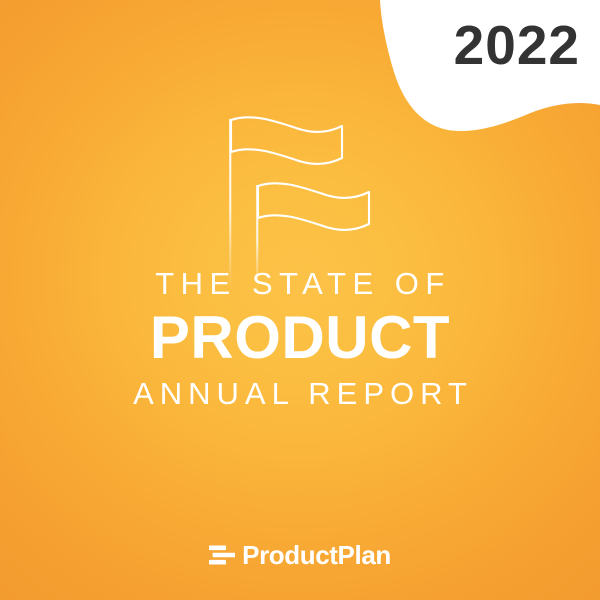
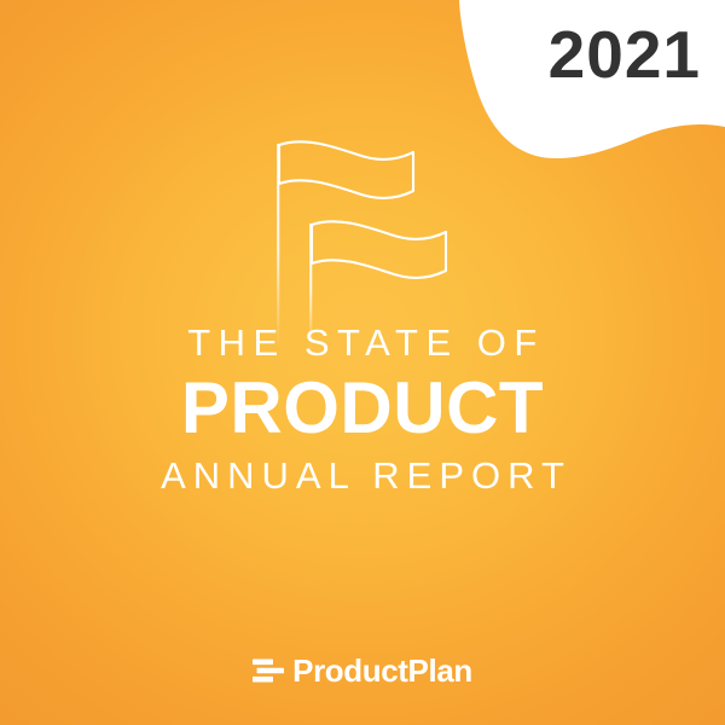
- 2022
+ 2021
  THE STATE OF
  PRODUCT
  ANNUAL REPORT
  ProductPlan
